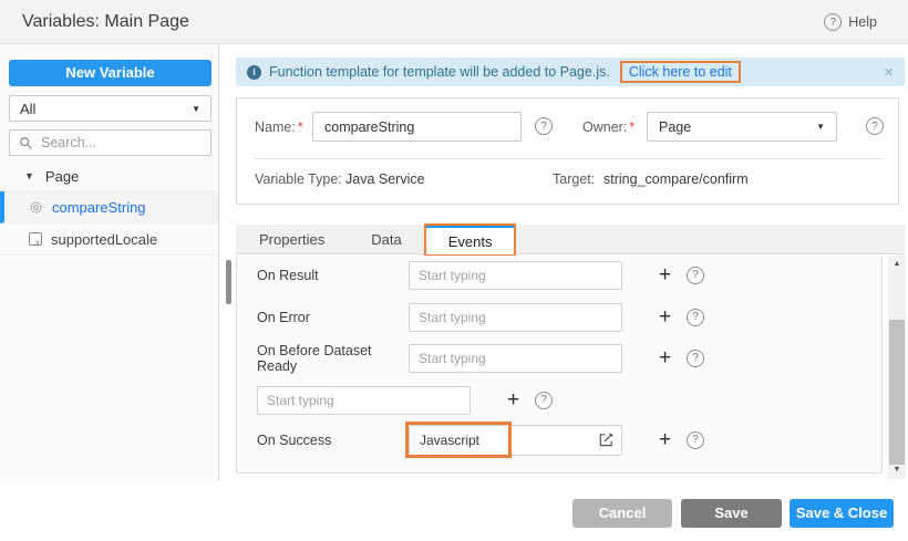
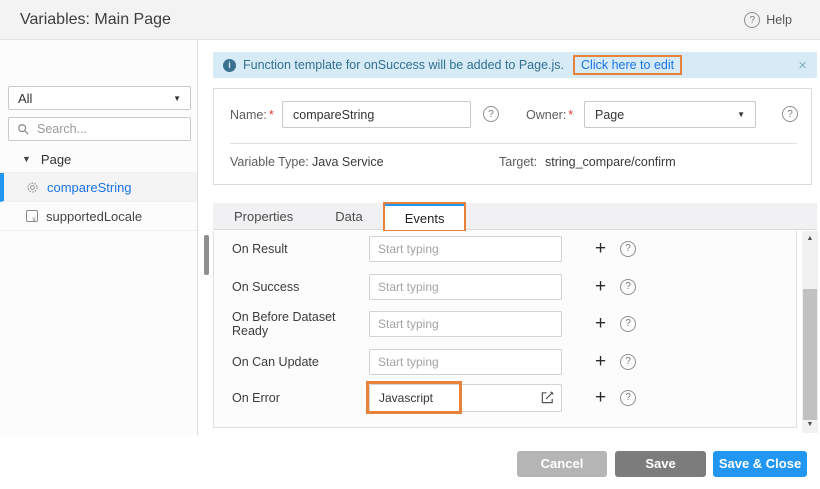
  Variables: Main Page
  ?
  Help
- New Variable
  All
  ▼
  Search...
  ▼
  Page
  compareString
  x
  supportedLocale
  i
- Function template for template will be added to Page.js.
+ Function template for onSuccess will be added to Page.js.
  Click here to edit
  ×
  Name: *
  compareString
  ?
  Owner: *
  Page
  ▼
  ?
  Variable Type:
  Java Service
  Target:
  string_compare/confirm
  Properties
  Data
  Events
  On Result
  Start typing
  +
  ?
- On Error
+ On Success
  Start typing
  +
  ?
  On Before Dataset Ready
  Start typing
  +
  ?
+ On Can Update
  Start typing
  +
  ?
- On Success
+ On Error
  Javascript
  +
  ?
  Cancel
  Save
  Save & Close
